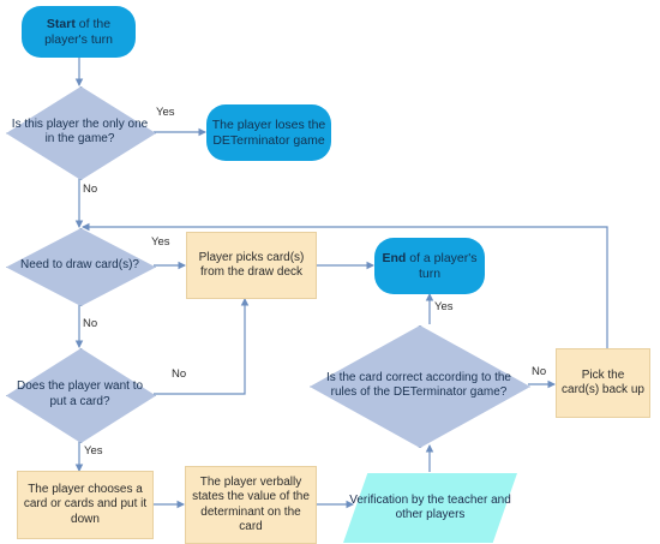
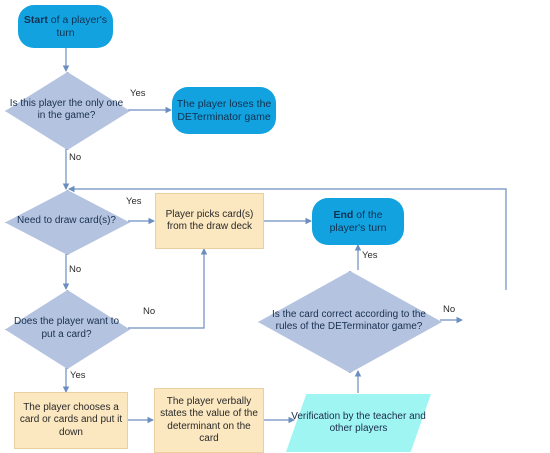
- Start of the player's turn
+ Start of a player's turn
  Is this player the only one in the game?
  The player loses the DETerminator game
  Need to draw card(s)?
  Player picks card(s) from the draw deck
- End of a player's turn
+ End of the player's turn
  Does the player want to put a card?
  Is the card correct according to the rules of the DETerminator game?
- Pick the card(s) back up
  The player chooses a card or cards and put it down
  The player verbally states the value of the determinant on the card
  Verification by the teacher and other players
  Yes
  No
  Yes
  No
  No
  Yes
  Yes
  No
